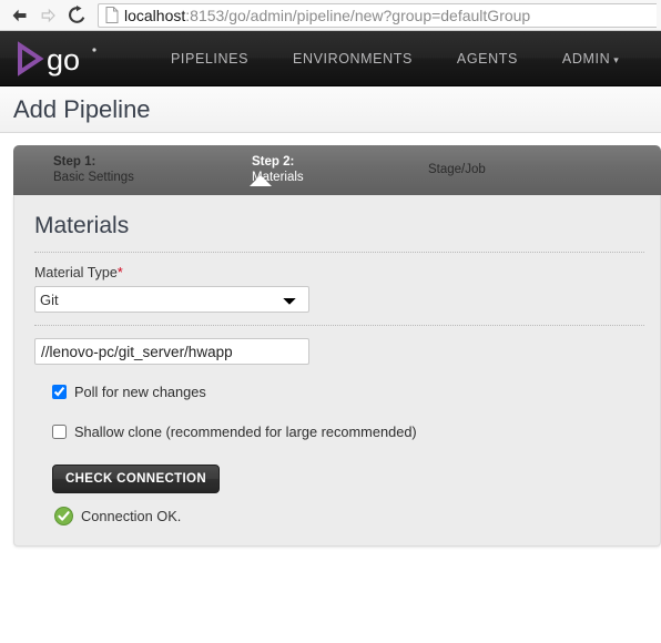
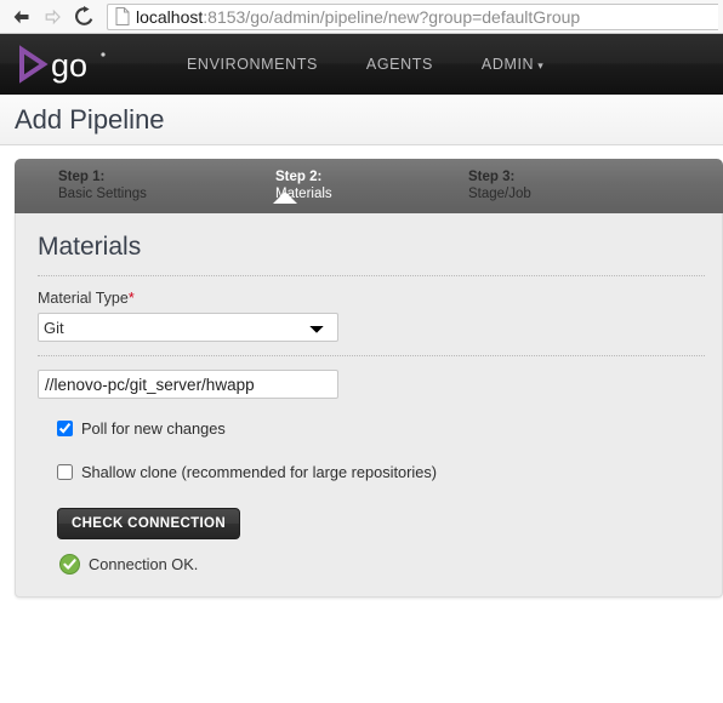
  localhost:8153/go/admin/pipeline/new?group=defaultGroup
  go
- PIPELINES
  ENVIRONMENTS
  AGENTS
  ADMIN ▾
  Add Pipeline
  Step 1:
  Basic Settings
  Step 2:
  Materials
+ Step 3:
  Stage/Job
  Materials
  Material Type*
  Git
  //lenovo-pc/git_server/hwapp
  Poll for new changes
- Shallow clone (recommended for large recommended)
+ Shallow clone (recommended for large repositories)
  CHECK CONNECTION
  Connection OK.
